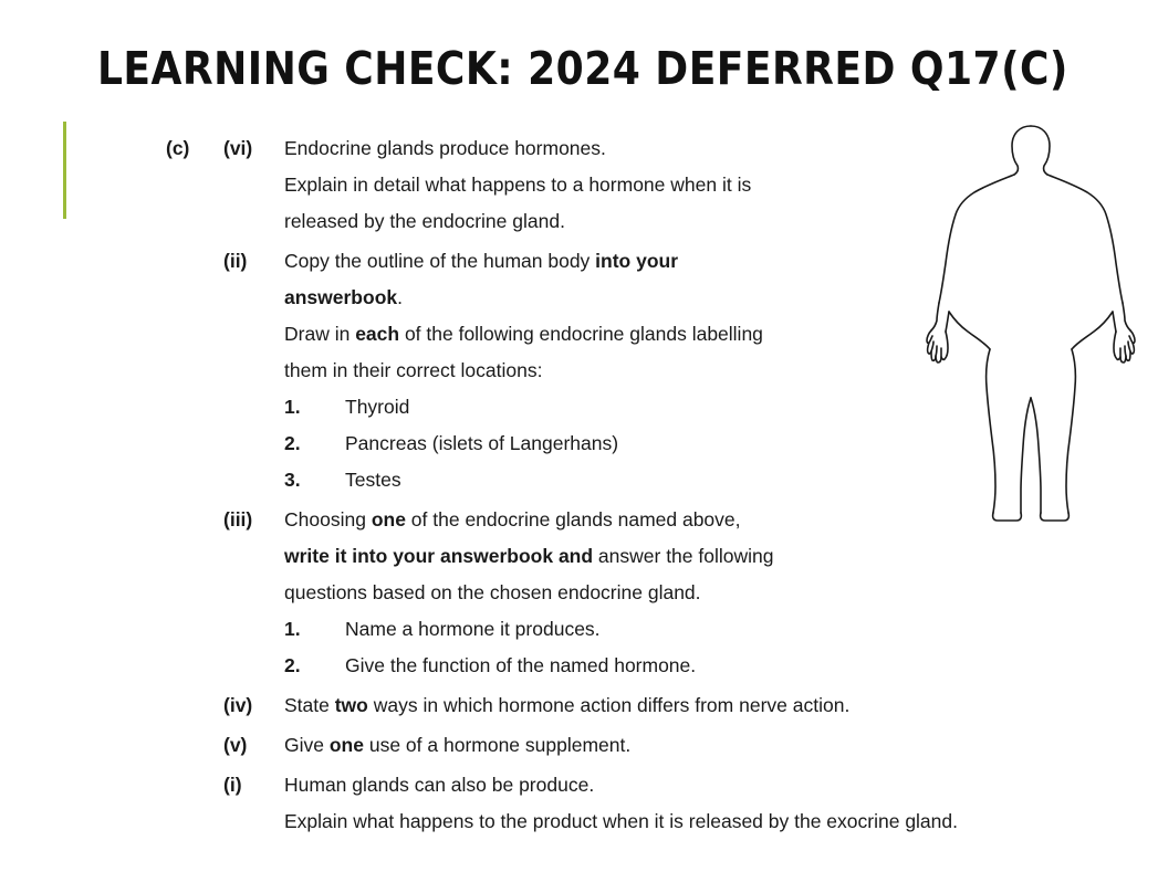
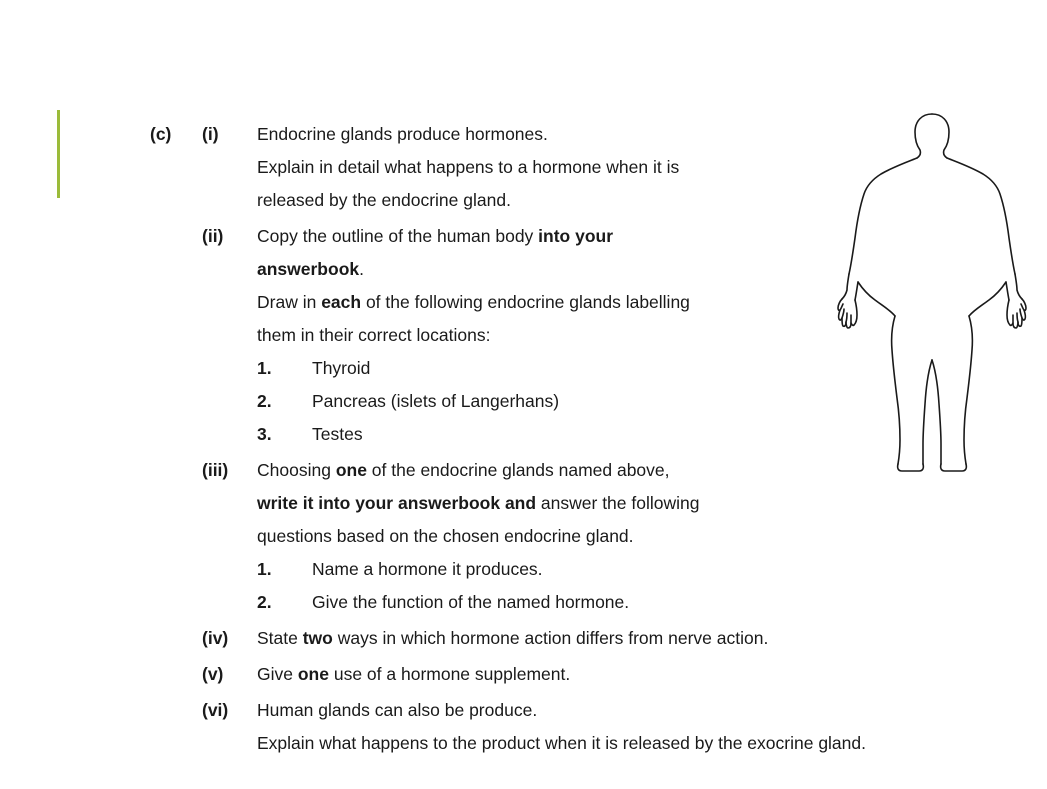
- LEARNING CHECK: 2024 DEFERRED Q17(C)
  (c)
- (vi)
+ (i)
  Endocrine glands produce hormones.
  Explain in detail what happens to a hormone when it is
  released by the endocrine gland.
  (ii)
  Copy the outline of the human body into your
  answerbook.
  Draw in each of the following endocrine glands labelling
  them in their correct locations:
  1.
  Thyroid
  2.
  Pancreas (islets of Langerhans)
  3.
  Testes
  (iii)
  Choosing one of the endocrine glands named above,
  write it into your answerbook and answer the following
  questions based on the chosen endocrine gland.
  1.
  Name a hormone it produces.
  2.
  Give the function of the named hormone.
  (iv)
  State two ways in which hormone action differs from nerve action.
  (v)
  Give one use of a hormone supplement.
- (i)
+ (vi)
  Human glands can also be produce.
  Explain what happens to the product when it is released by the exocrine gland.
